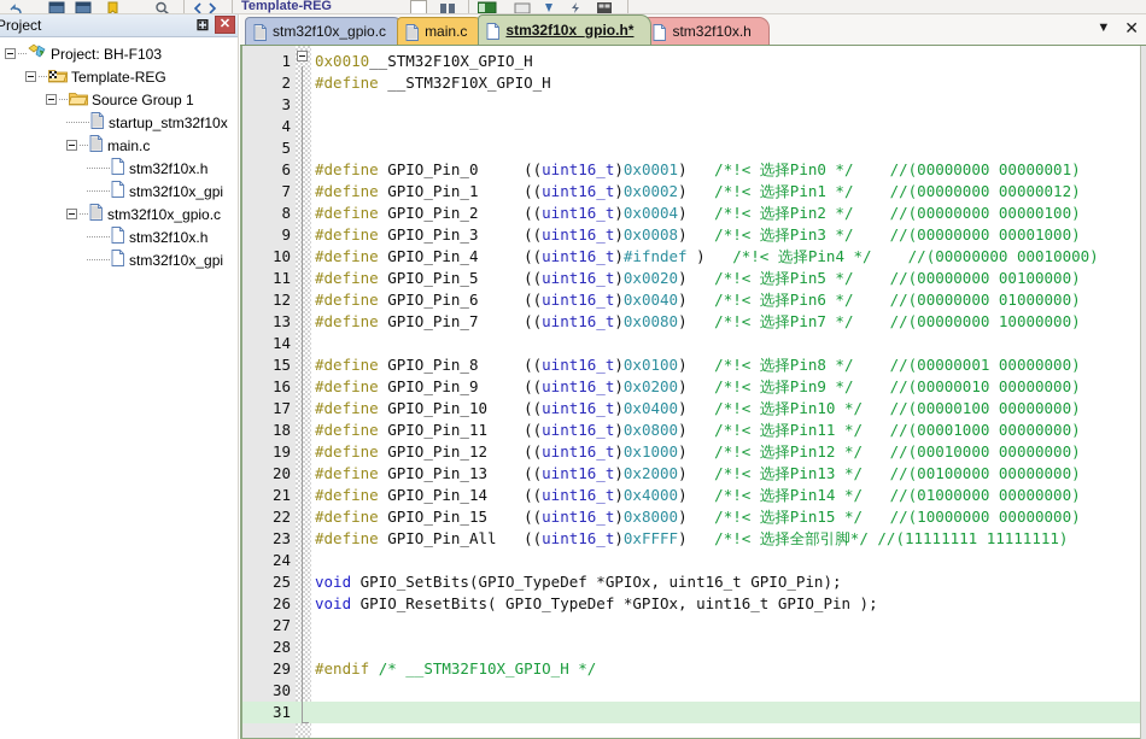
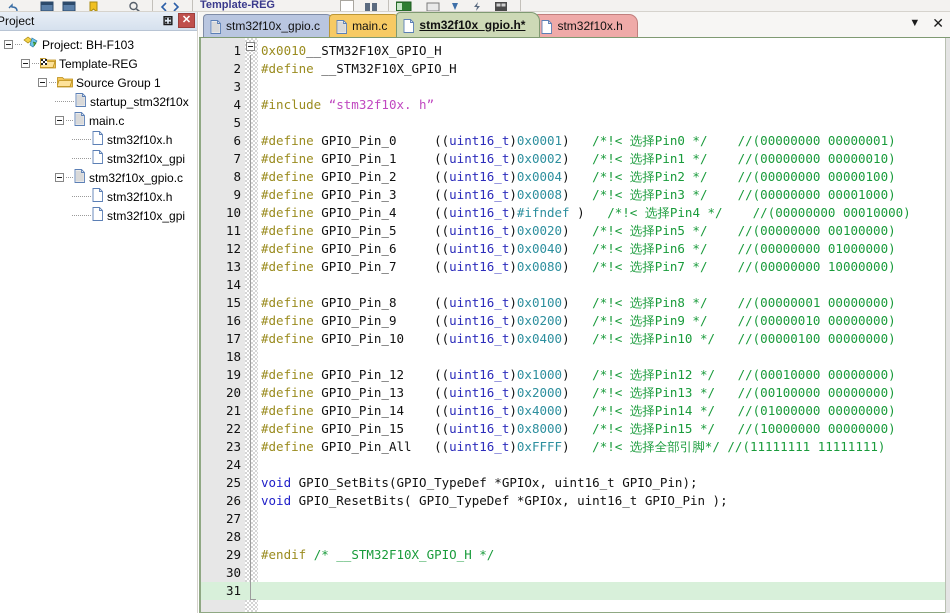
  Template-REG
  Project
  ⚃
  ✕
  Project: BH-F103
  Template-REG
  Source Group 1
  startup_stm32f10x
  main.c
  stm32f10x.h
  stm32f10x_gpi
  stm32f10x_gpio.c
  stm32f10x.h
  stm32f10x_gpi
  stm32f10x_gpio.c
  main.c
  stm32f10x_gpio.h*
  stm32f10x.h
  ▼
  ✕
  1
  0x0010__STM32F10X_GPIO_H
  2
  #define __STM32F10X_GPIO_H
  3
  4
+ #include “stm32f10x. h”
  5
  6
  #define GPIO_Pin_0 ((uint16_t)0x0001) /*!< 选择Pin0 */ //(00000000 00000001)
  7
- #define GPIO_Pin_1 ((uint16_t)0x0002) /*!< 选择Pin1 */ //(00000000 00000012)
+ #define GPIO_Pin_1 ((uint16_t)0x0002) /*!< 选择Pin1 */ //(00000000 00000010)
  8
  #define GPIO_Pin_2 ((uint16_t)0x0004) /*!< 选择Pin2 */ //(00000000 00000100)
  9
  #define GPIO_Pin_3 ((uint16_t)0x0008) /*!< 选择Pin3 */ //(00000000 00001000)
  10
  #define GPIO_Pin_4 ((uint16_t)#ifndef ) /*!< 选择Pin4 */ //(00000000 00010000)
  11
  #define GPIO_Pin_5 ((uint16_t)0x0020) /*!< 选择Pin5 */ //(00000000 00100000)
  12
  #define GPIO_Pin_6 ((uint16_t)0x0040) /*!< 选择Pin6 */ //(00000000 01000000)
  13
  #define GPIO_Pin_7 ((uint16_t)0x0080) /*!< 选择Pin7 */ //(00000000 10000000)
  14
  15
  #define GPIO_Pin_8 ((uint16_t)0x0100) /*!< 选择Pin8 */ //(00000001 00000000)
  16
  #define GPIO_Pin_9 ((uint16_t)0x0200) /*!< 选择Pin9 */ //(00000010 00000000)
  17
  #define GPIO_Pin_10 ((uint16_t)0x0400) /*!< 选择Pin10 */ //(00000100 00000000)
  18
- #define GPIO_Pin_11 ((uint16_t)0x0800) /*!< 选择Pin11 */ //(00001000 00000000)
  19
  #define GPIO_Pin_12 ((uint16_t)0x1000) /*!< 选择Pin12 */ //(00010000 00000000)
  20
  #define GPIO_Pin_13 ((uint16_t)0x2000) /*!< 选择Pin13 */ //(00100000 00000000)
  21
  #define GPIO_Pin_14 ((uint16_t)0x4000) /*!< 选择Pin14 */ //(01000000 00000000)
  22
  #define GPIO_Pin_15 ((uint16_t)0x8000) /*!< 选择Pin15 */ //(10000000 00000000)
  23
  #define GPIO_Pin_All ((uint16_t)0xFFFF) /*!< 选择全部引脚*/ //(11111111 11111111)
  24
  25
  void GPIO_SetBits(GPIO_TypeDef *GPIOx, uint16_t GPIO_Pin);
  26
  void GPIO_ResetBits( GPIO_TypeDef *GPIOx, uint16_t GPIO_Pin );
  27
  28
  29
  #endif /* __STM32F10X_GPIO_H */
  30
  31
